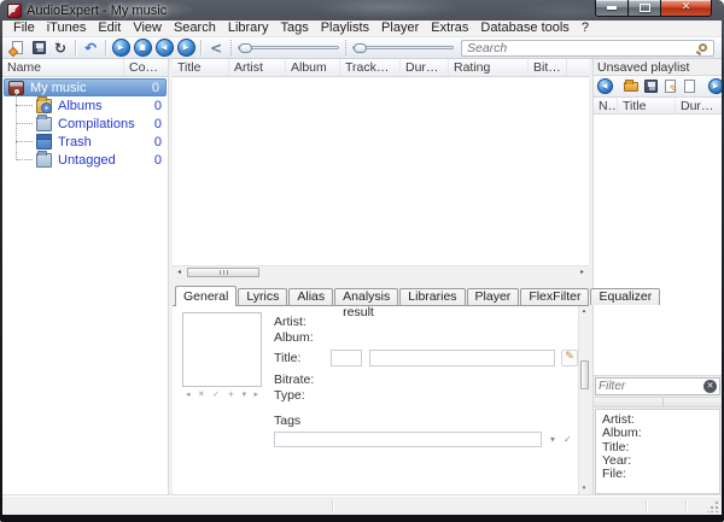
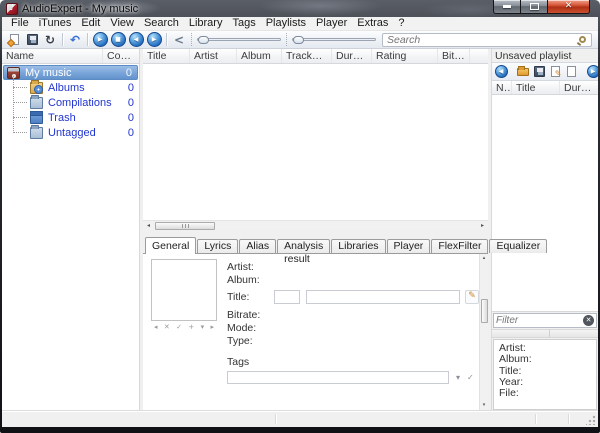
  ♪
  AudioExpert - My music
  ✕
  File
  iTunes
  Edit
  View
  Search
  Library
  Tags
  Playlists
  Player
  Extras
- Database tools
  ?
  ↻
  ↶
  <
  Search
  Name
  Count
  My music
  0
  Albums
  0
  Compilations
  0
  Trash
  0
  Untagged
  0
  Title
  Artist
  Album
  Duratio
  Rating
  Bitrate
  General
  Lyrics
  Alias
  Analysis result
  Libraries
  Player
  FlexFilter
  Equalizer
  ◂
  ✕
  ✓
  +
  ▾
  ▸
  Artist:
  Album:
  Title:
  ✎
  Bitrate:
+ Mode:
  Type:
  Tags
  ▾
  ✓
  Unsaved playlist
  N...
  Title
  Durati..
  Filter
  ✕
  Artist:
  Album:
  Title:
  Year:
  File:
